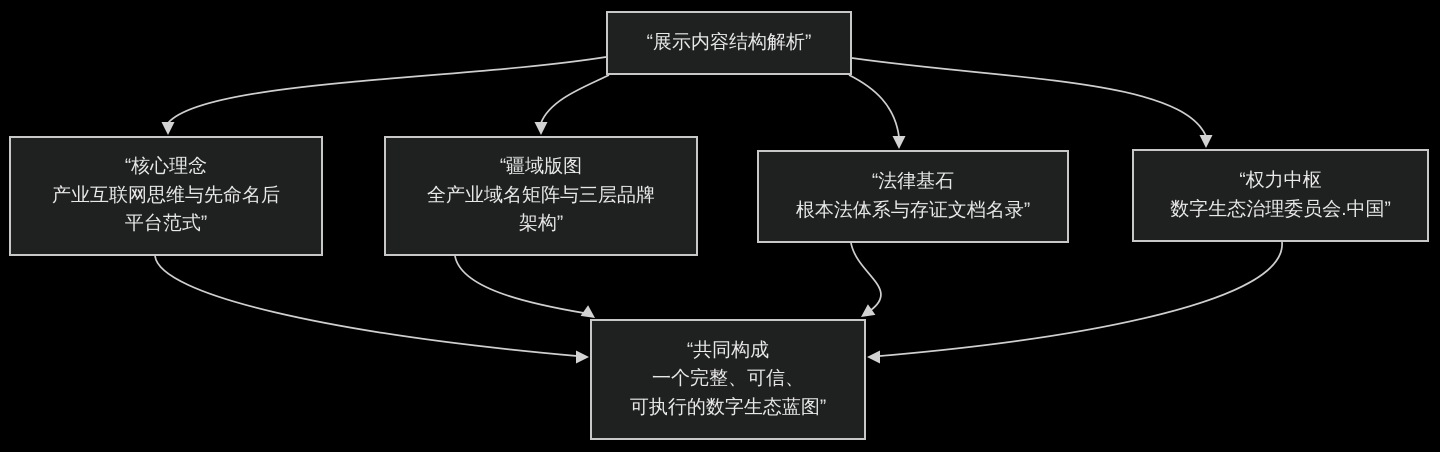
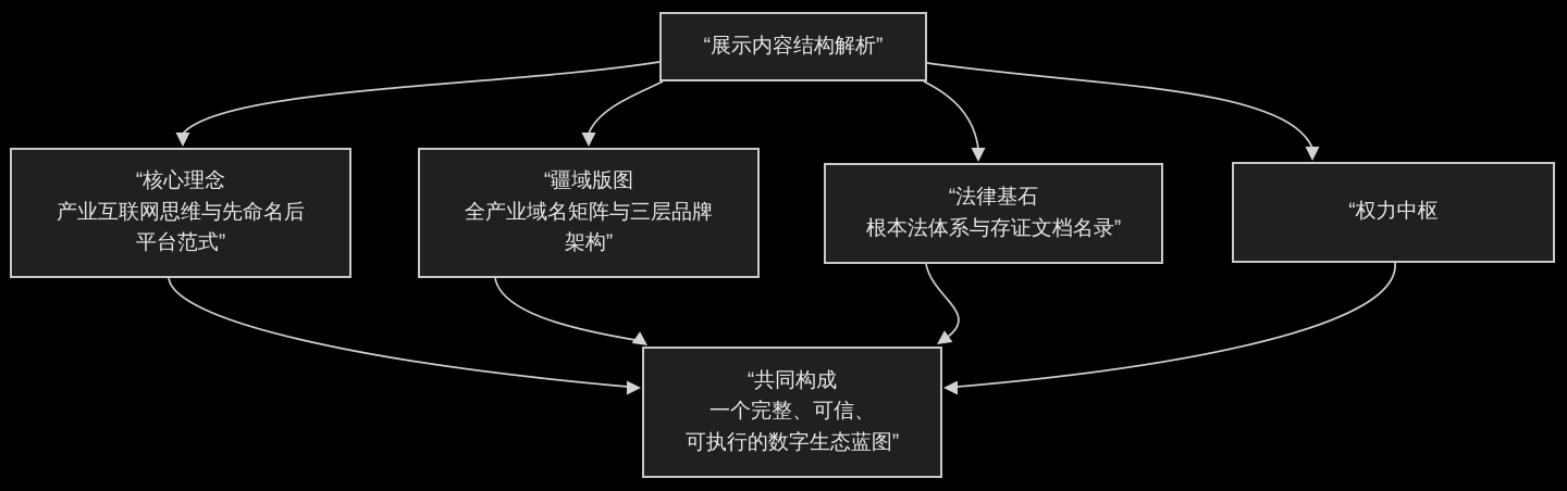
  “展示内容结构解析”
  “核心理念
  产业互联网思维与先命名后
  平台范式”
  “疆域版图
  全产业域名矩阵与三层品牌
  架构”
  “法律基石
  根本法体系与存证文档名录”
  “权力中枢
- 数字生态治理委员会.中国”
  “共同构成
  一个完整、可信、
  可执行的数字生态蓝图”
